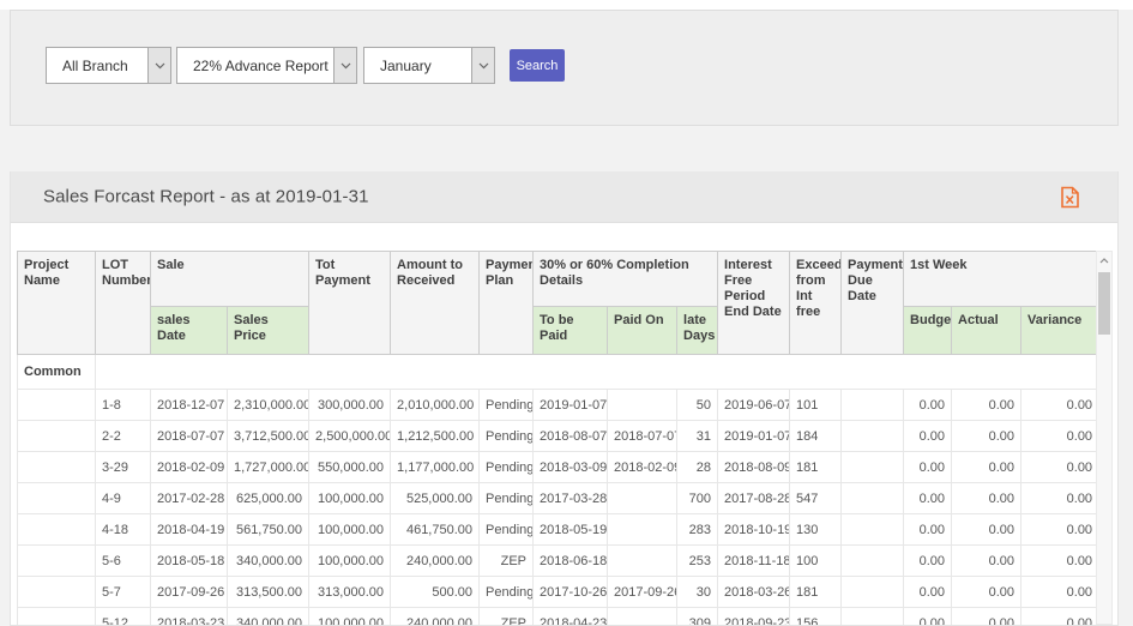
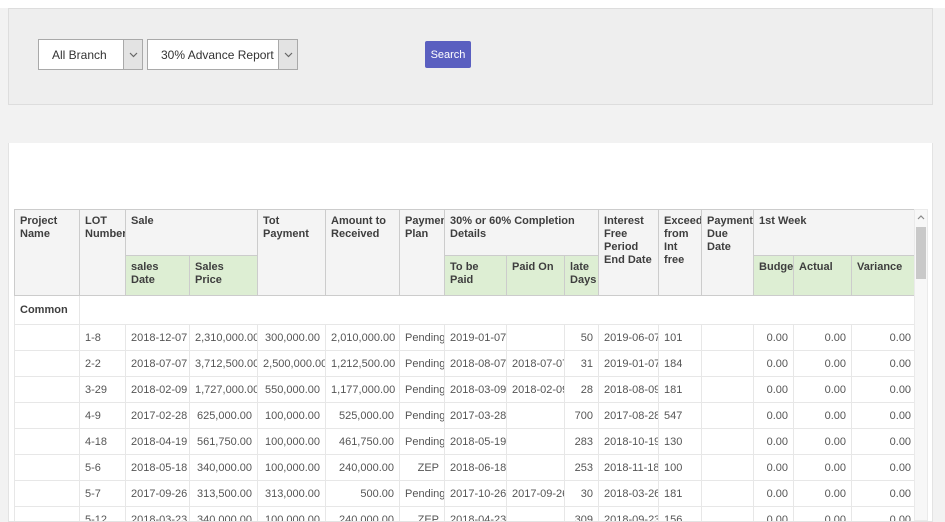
  All Branch
- 22% Advance Report
+ 30% Advance Report
- January
  Search
- Sales Forcast Report - as at 2019-01-31
  Project Name	LOT Number	Sale	Tot Payment	Amount to Received	Paymen Plan	30% or 60% Completion Details	Interest Free Period End Date	Exceed from Int free	Payment Due Date	1st Week
  sales Date	Sales Price	To be Paid	Paid On	late Days	Budge	Actual	Variance
  Common
  	1-8	2018-12-07	2,310,000.00	300,000.00	2,010,000.00	Pending	2019-01-07		50	2019-06-07	101		0.00	0.00	0.00
  	2-2	2018-07-07	3,712,500.00	2,500,000.00	1,212,500.00	Pending	2018-08-07	2018-07-0	31	2019-01-07	184		0.00	0.00	0.00
  	3-29	2018-02-09	1,727,000.00	550,000.00	1,177,000.00	Pending	2018-03-09	2018-02-0	28	2018-08-09	181		0.00	0.00	0.00
  	4-9	2017-02-28	625,000.00	100,000.00	525,000.00	Pending	2017-03-28		700	2017-08-28	547		0.00	0.00	0.00
  	4-18	2018-04-19	561,750.00	100,000.00	461,750.00	Pending	2018-05-19		283	2018-10-19	130		0.00	0.00	0.00
  	5-6	2018-05-18	340,000.00	100,000.00	240,000.00	ZEP	2018-06-18		253	2018-11-18	100		0.00	0.00	0.00
  	5-7	2017-09-26	313,500.00	313,000.00	500.00	Pending	2017-10-26	2017-09-2	30	2018-03-26	181		0.00	0.00	0.00
  	5-12	2018-03-23	340,000.00	100,000.00	240,000.00	ZEP	2018-04-23		309	2018-09-23	156		0.00	0.00	0.00
